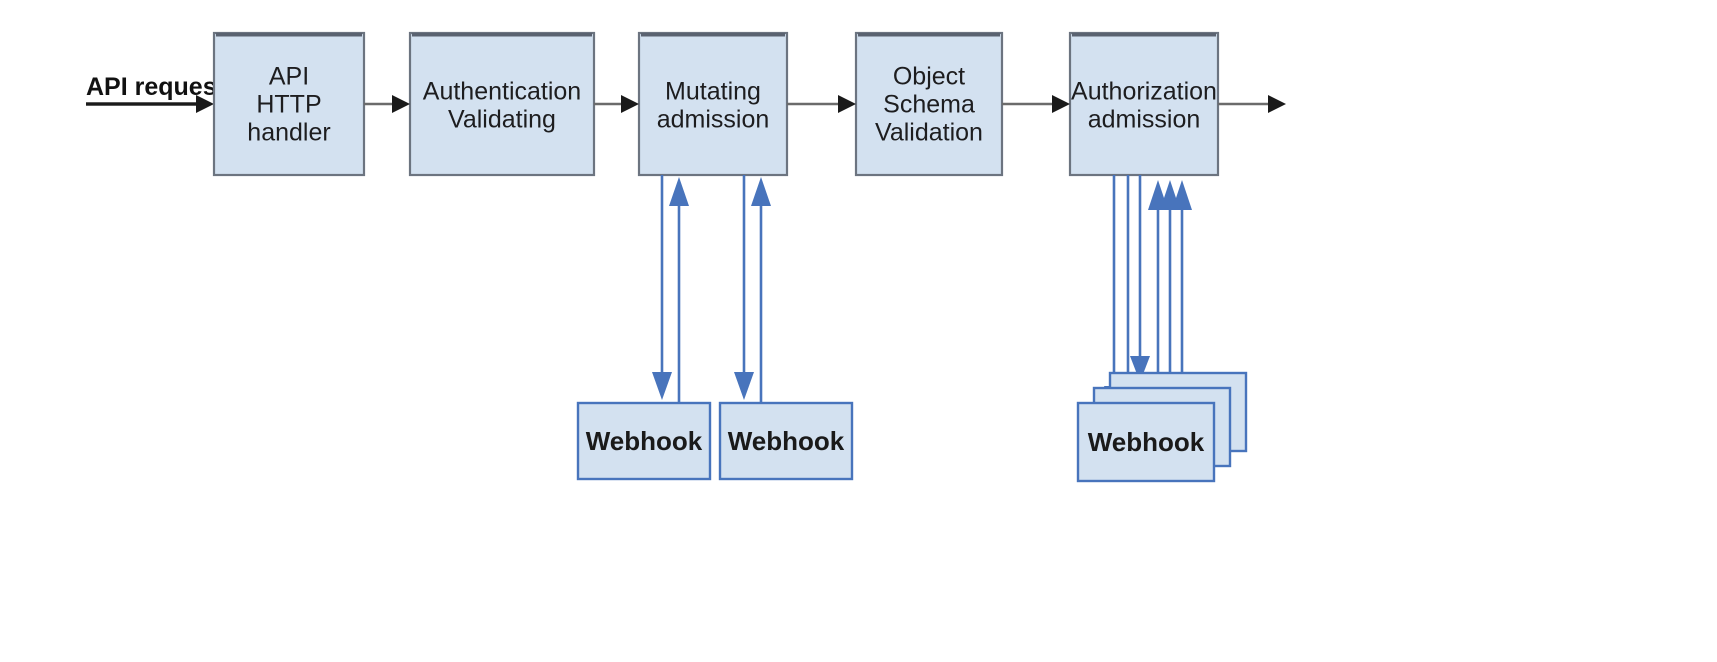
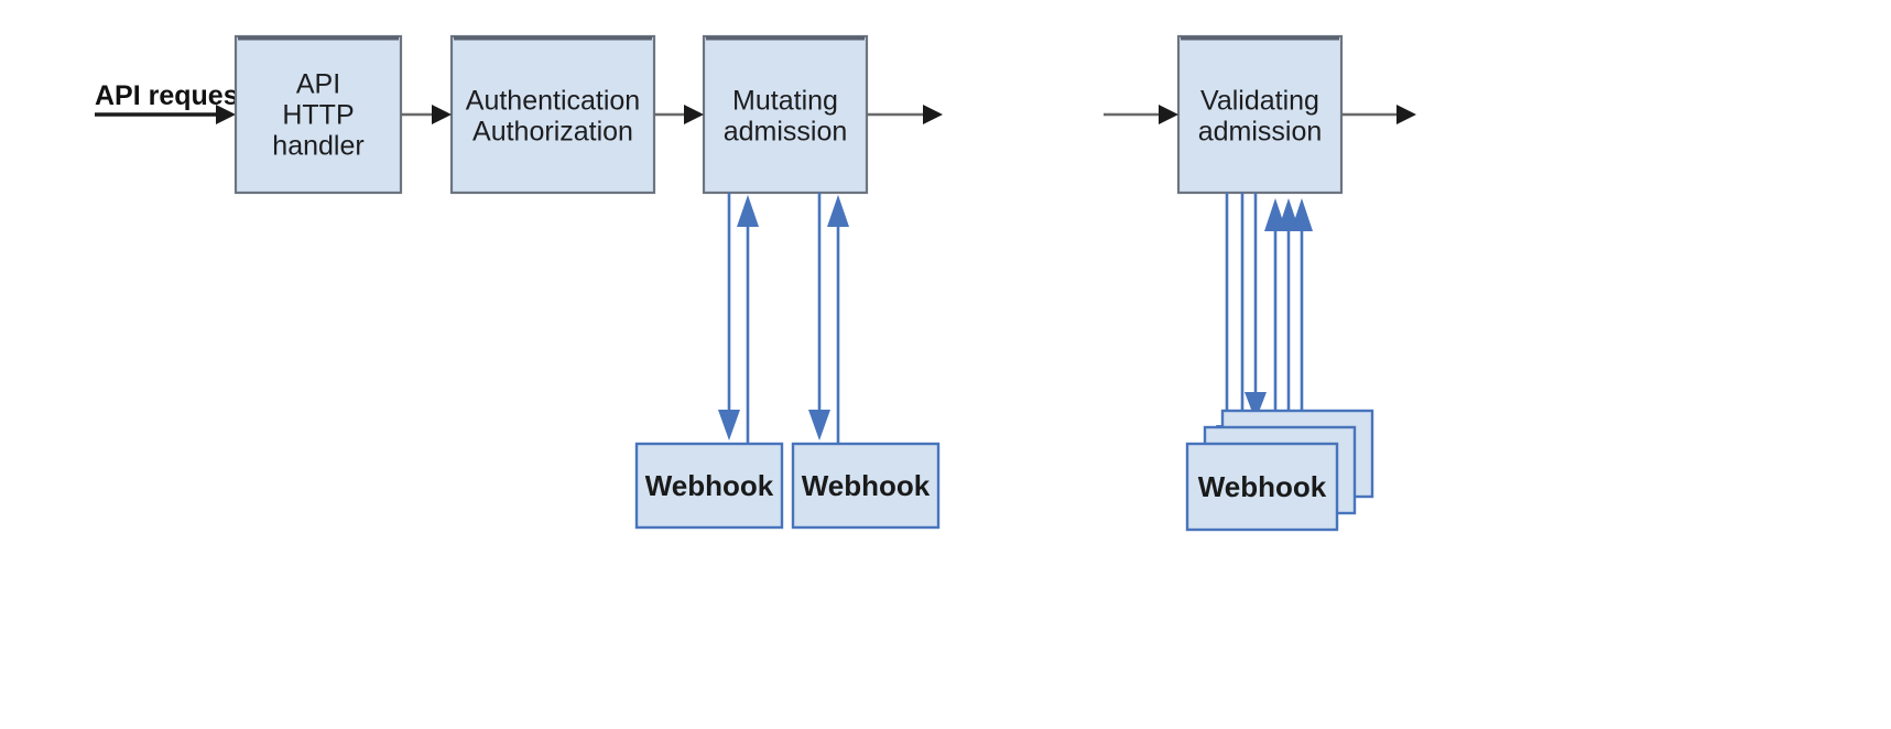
  API reques
  API
  HTTP
  handler
  Authentication
- Validating
+ Authorization
  Mutating
  admission
- Object
- Schema
- Validation
- Authorization
+ Validating
  admission
  Webhook
  Webhook
  Webhook
